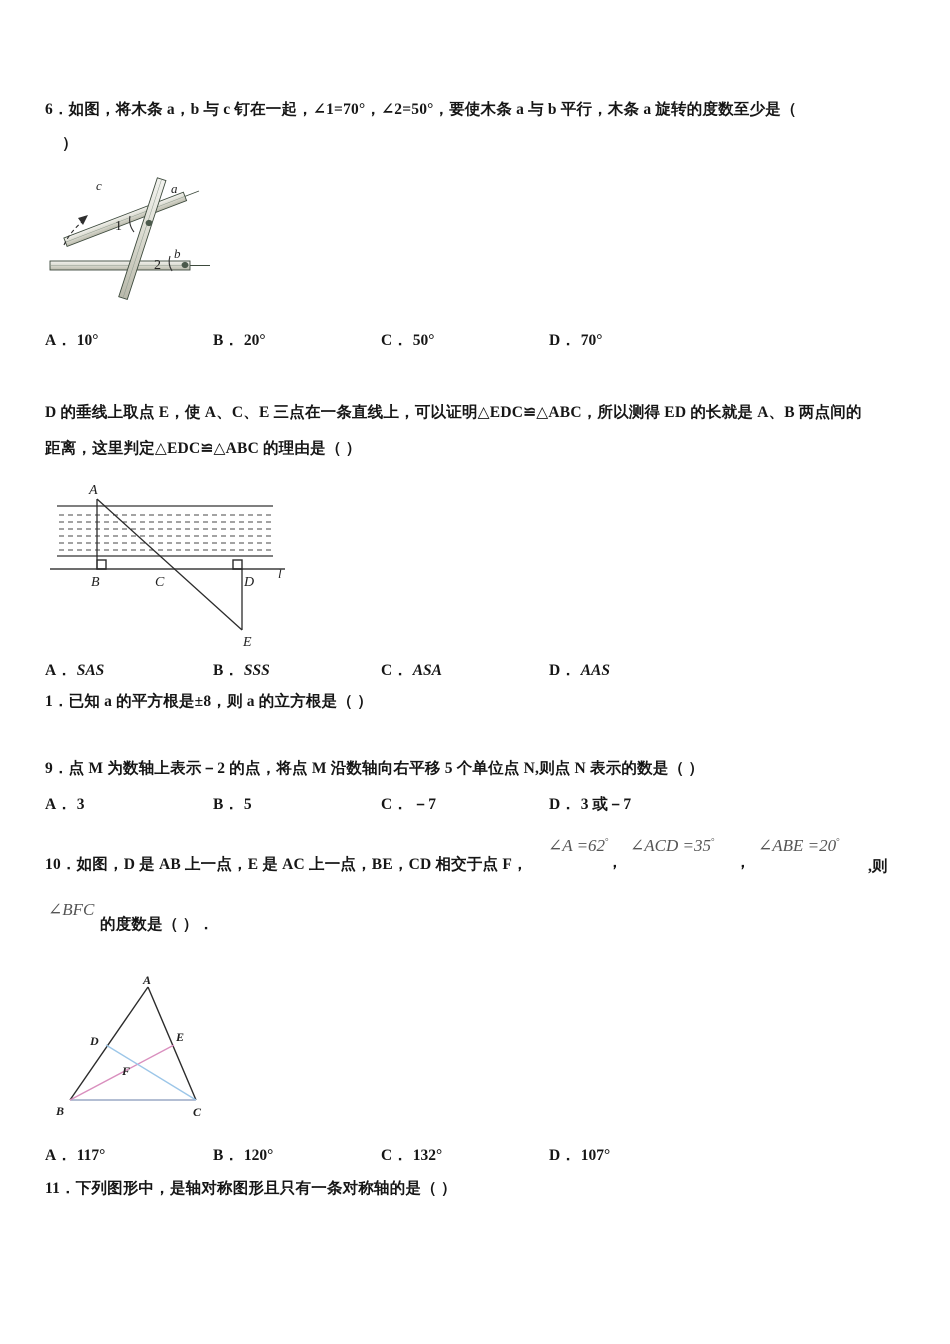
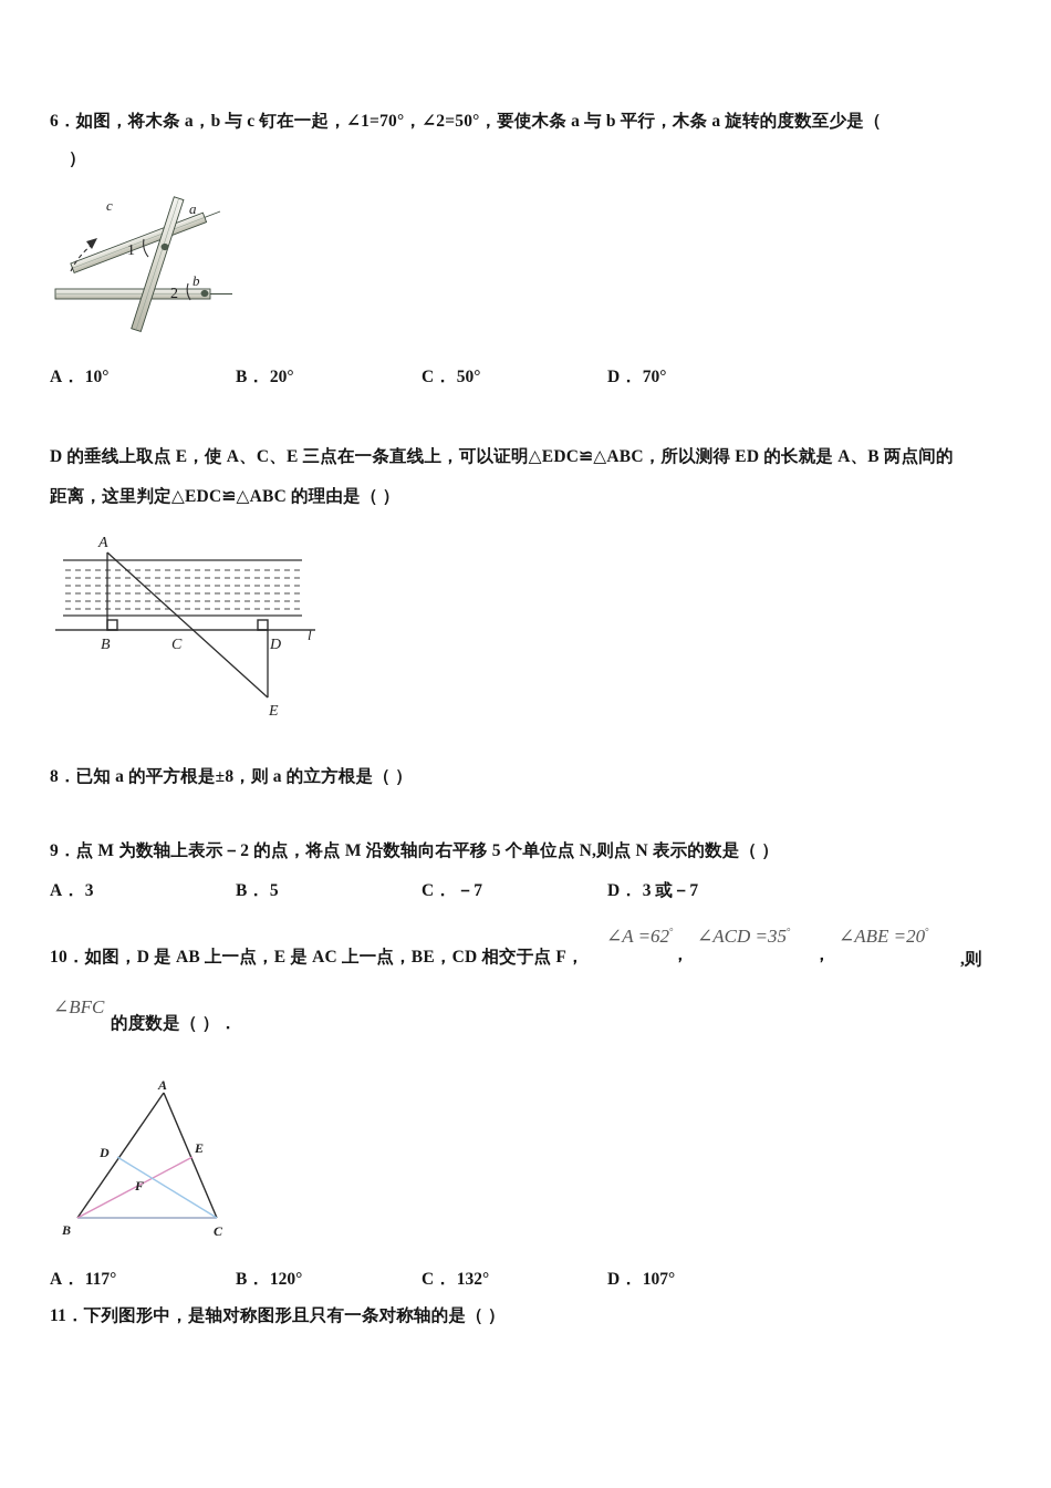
  6．如图，将木条 a，b 与 c 钉在一起，∠1=70°，∠2=50°，要使木条 a 与 b 平行，木条 a 旋转的度数至少是（
  ）
  c
  a
  b
  1
  2
  A． 10°
  B． 20°
  C． 50°
  D． 70°
  D 的垂线上取点 E，使 A、C、E 三点在一条直线上，可以证明△EDC≌△ABC，所以测得 ED 的长就是 A、B 两点间的
  距离，这里判定△EDC≌△ABC 的理由是（ ）
  A
  B
  C
  D
  E
  l
- A． SAS
- B． SSS
- C． ASA
- D． AAS
- 1．已知 a 的平方根是±8，则 a 的立方根是（ ）
+ 8．已知 a 的平方根是±8，则 a 的立方根是（ ）
  9．点 M 为数轴上表示－2 的点，将点 M 沿数轴向右平移 5 个单位点 N,则点 N 表示的数是（ ）
  A． 3
  B． 5
  C． －7
  D． 3 或－7
  10．如图，D 是 AB 上一点，E 是 AC 上一点，BE，CD 相交于点 F，
  ∠A =62°
  ，
  ∠ACD =35°
  ，
  ∠ABE =20°
  ,则
  ∠BFC
  的度数是（ ）．
  A
  B
  C
  D
  E
  F
  A． 117°
  B． 120°
  C． 132°
  D． 107°
  11．下列图形中，是轴对称图形且只有一条对称轴的是（ ）
